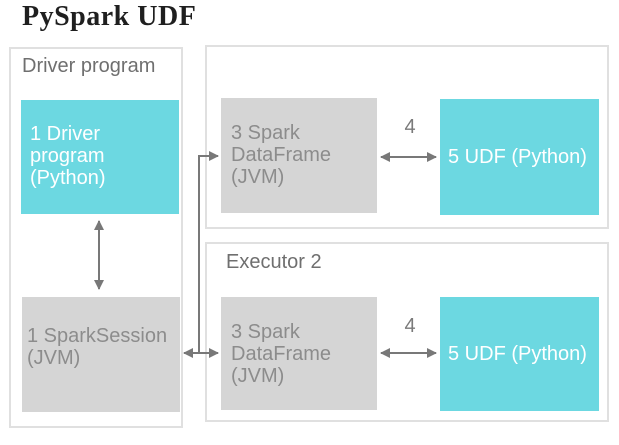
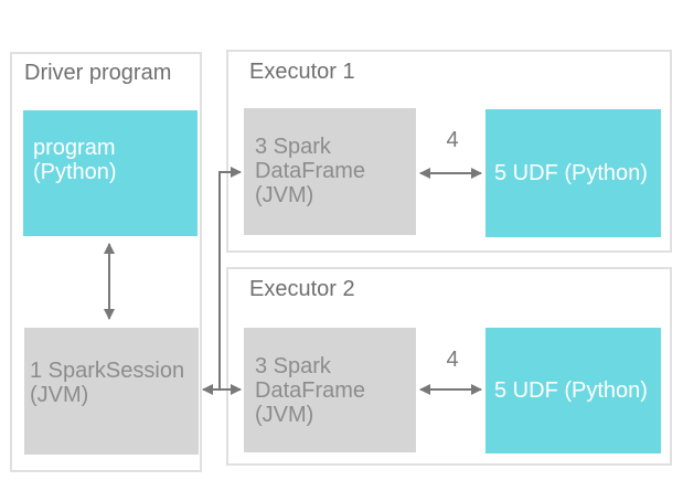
- PySpark UDF
  Driver program
- 1 Driver
  program
  (Python)
  1 SparkSession
  (JVM)
+ Executor 1
  3 Spark
  DataFrame
  (JVM)
  4
  5 UDF (Python)
  Executor 2
  3 Spark
  DataFrame
  (JVM)
  4
  5 UDF (Python)
